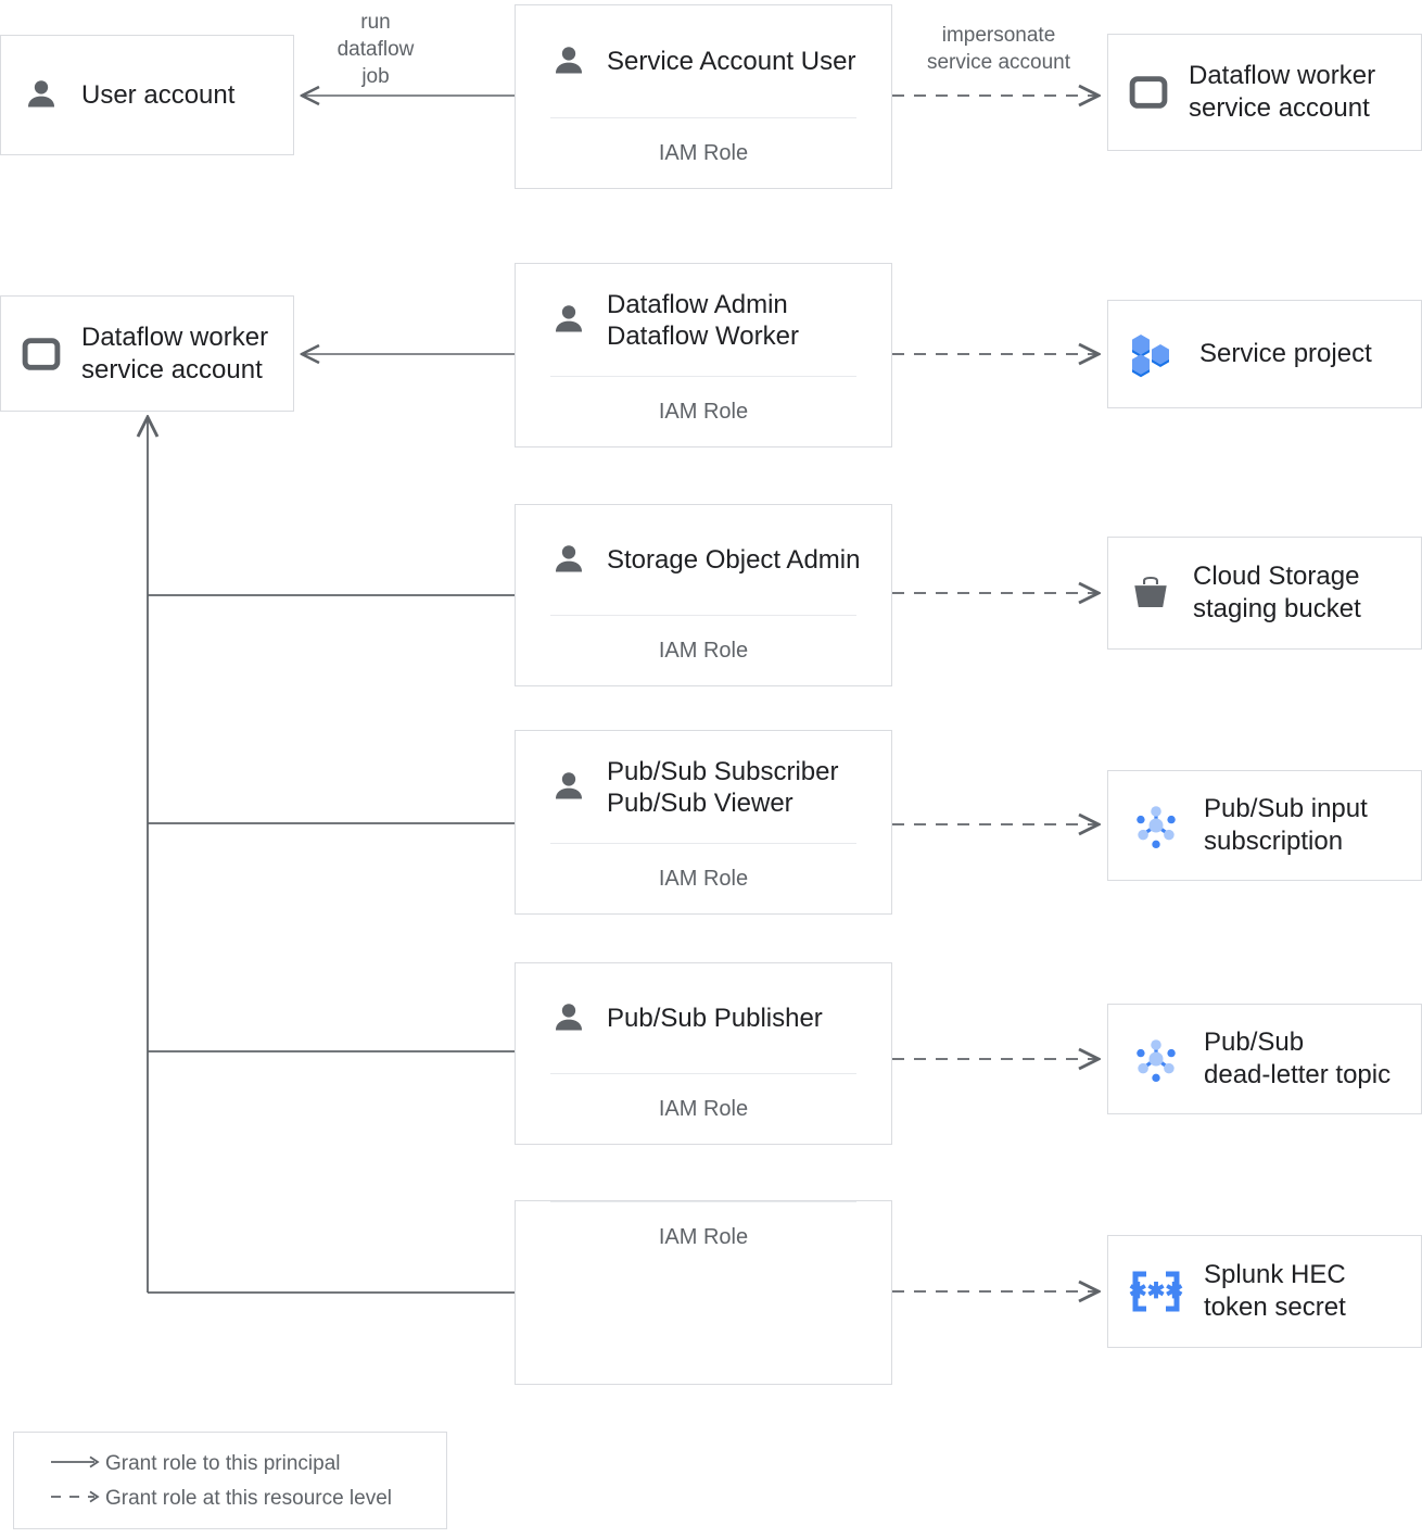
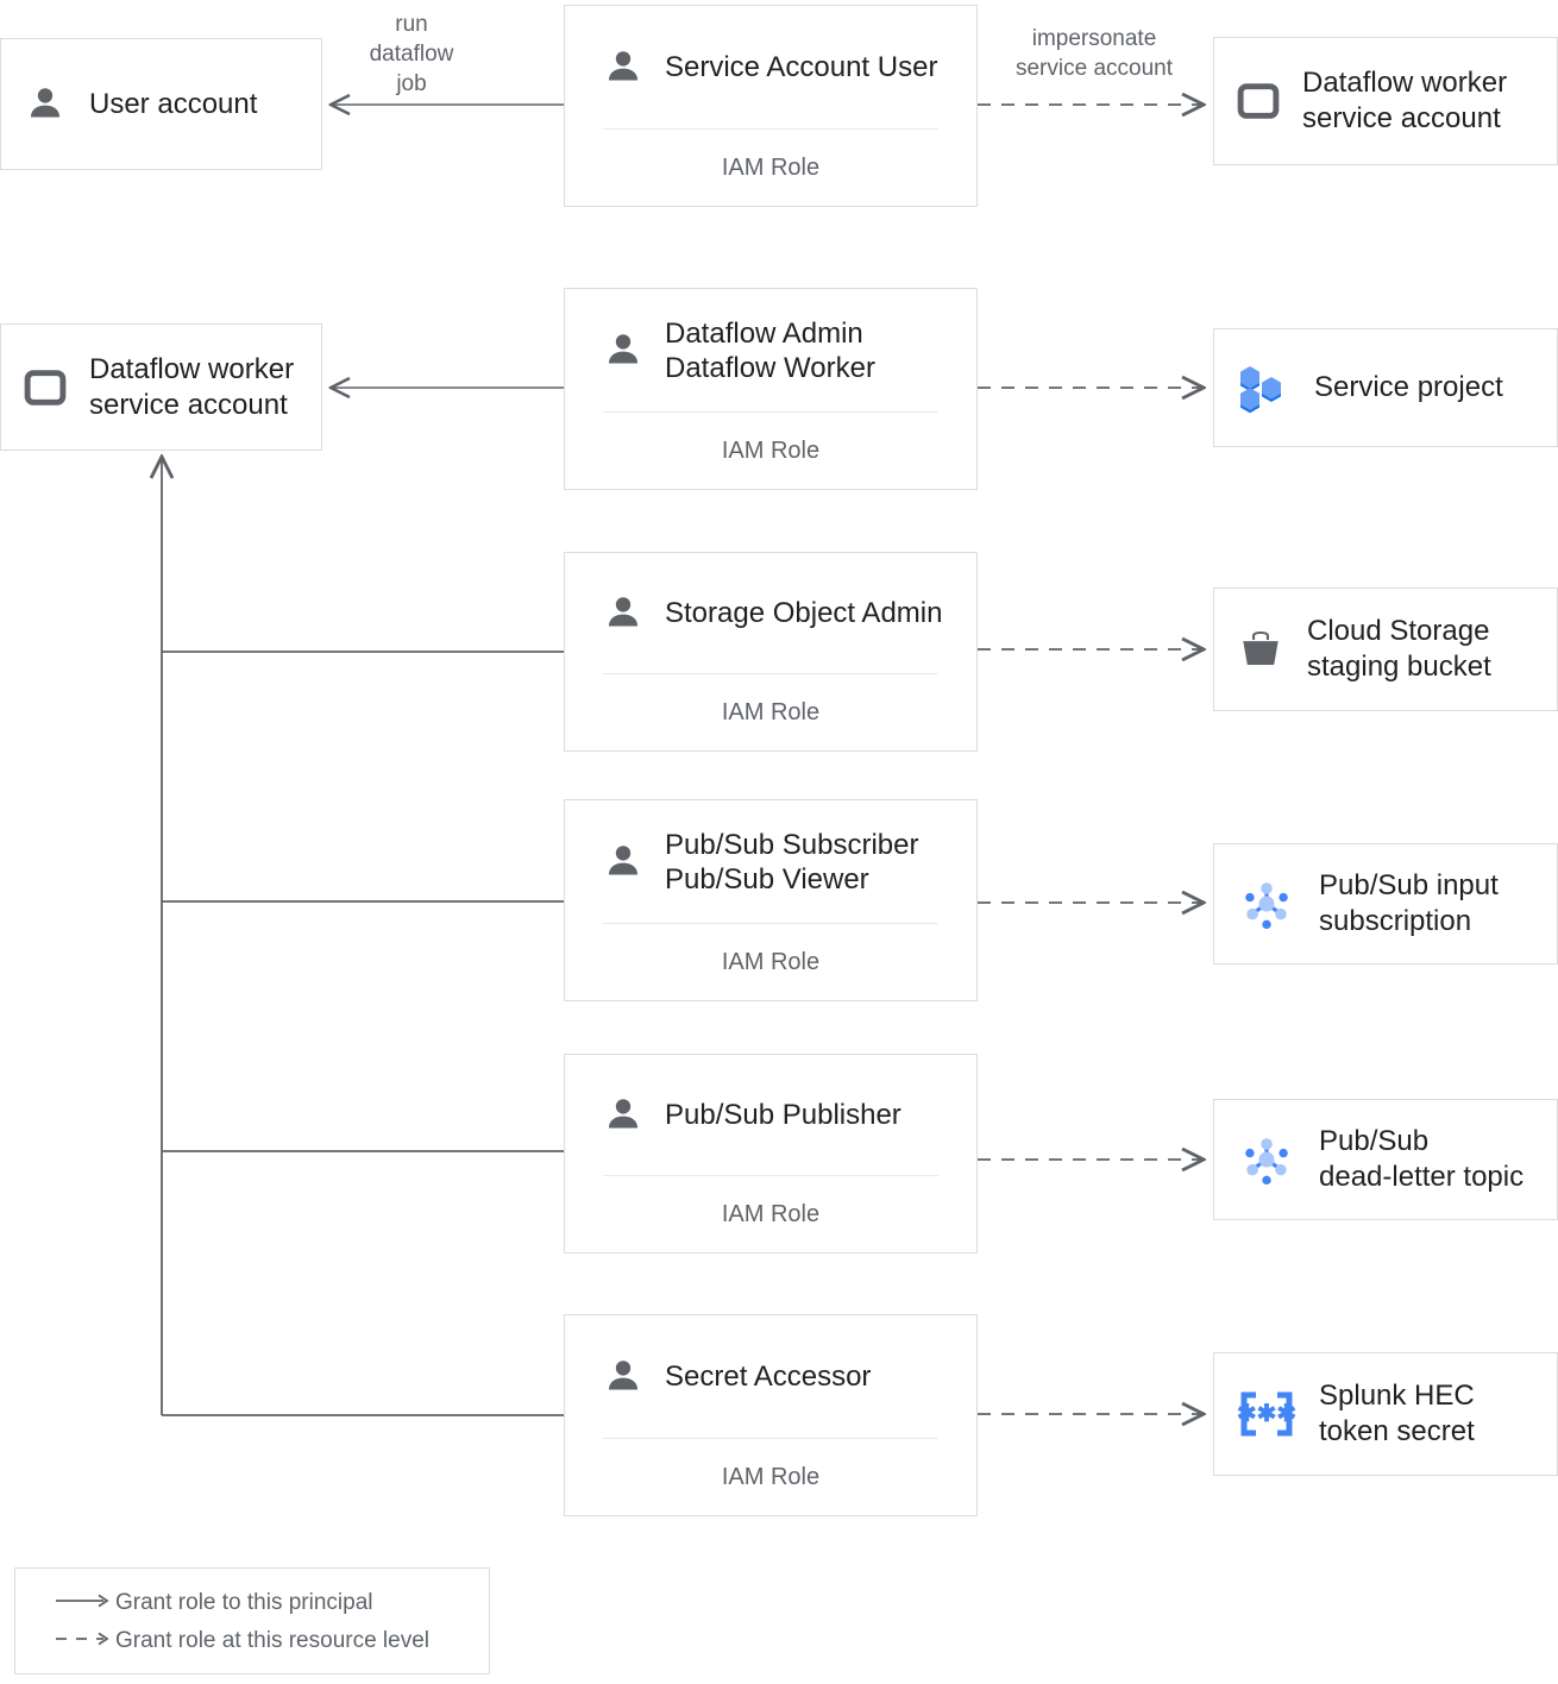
  run
  dataflow
  job
  impersonate
  service account
  User account
  Dataflow worker
  service account
  Service Account User
  IAM Role
  Dataflow Admin
  Dataflow Worker
  IAM Role
  Storage Object Admin
  IAM Role
  Pub/Sub Subscriber
  Pub/Sub Viewer
  IAM Role
  Pub/Sub Publisher
  IAM Role
+ Secret Accessor
  IAM Role
  Dataflow worker
  service account
  Service project
  Cloud Storage
  staging bucket
  Pub/Sub input
  subscription
  Pub/Sub
  dead-letter topic
  ✱✱✱
  Splunk HEC
  token secret
  Grant role to this principal
  Grant role at this resource level
